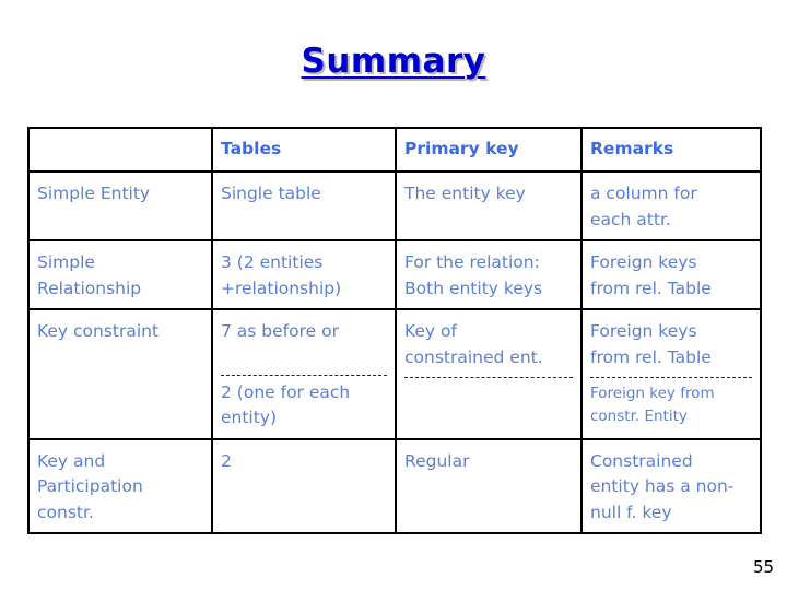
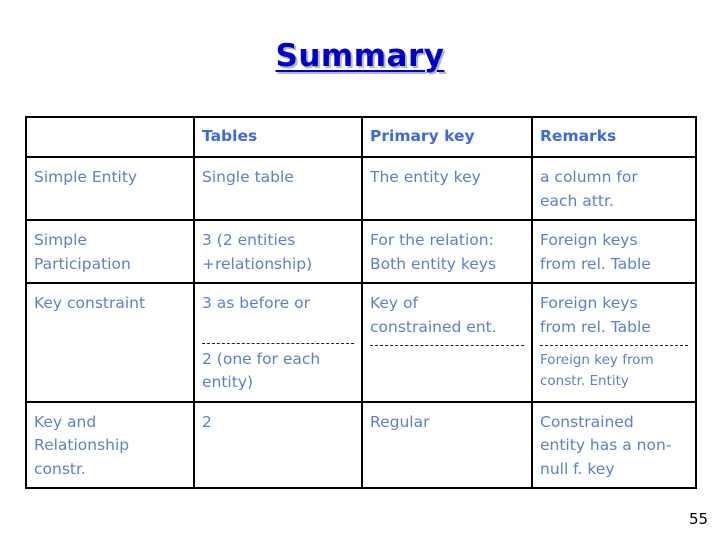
  Summary
  	Tables	Primary key	Remarks
  Simple Entity	Single table	The entity key	a column for each attr.
- Simple Relationship	3 (2 entities +relationship)	For the relation: Both entity keys	Foreign keys from rel. Table
+ Simple Participation	3 (2 entities +relationship)	For the relation: Both entity keys	Foreign keys from rel. Table
- Key constraint	7 as before or 2 (one for each entity)	Key of constrained ent.	Foreign keys from rel. Table Foreign key from constr. Entity
+ Key constraint	3 as before or 2 (one for each entity)	Key of constrained ent.	Foreign keys from rel. Table Foreign key from constr. Entity
- Key and Participation constr.	2	Regular	Constrained entity has a non- null f. key
+ Key and Relationship constr.	2	Regular	Constrained entity has a non- null f. key
  55
